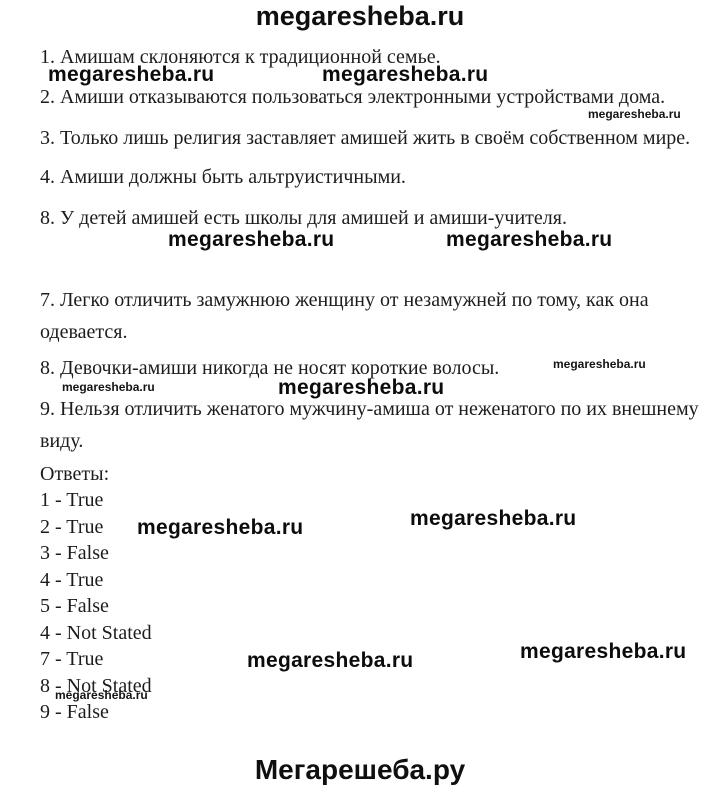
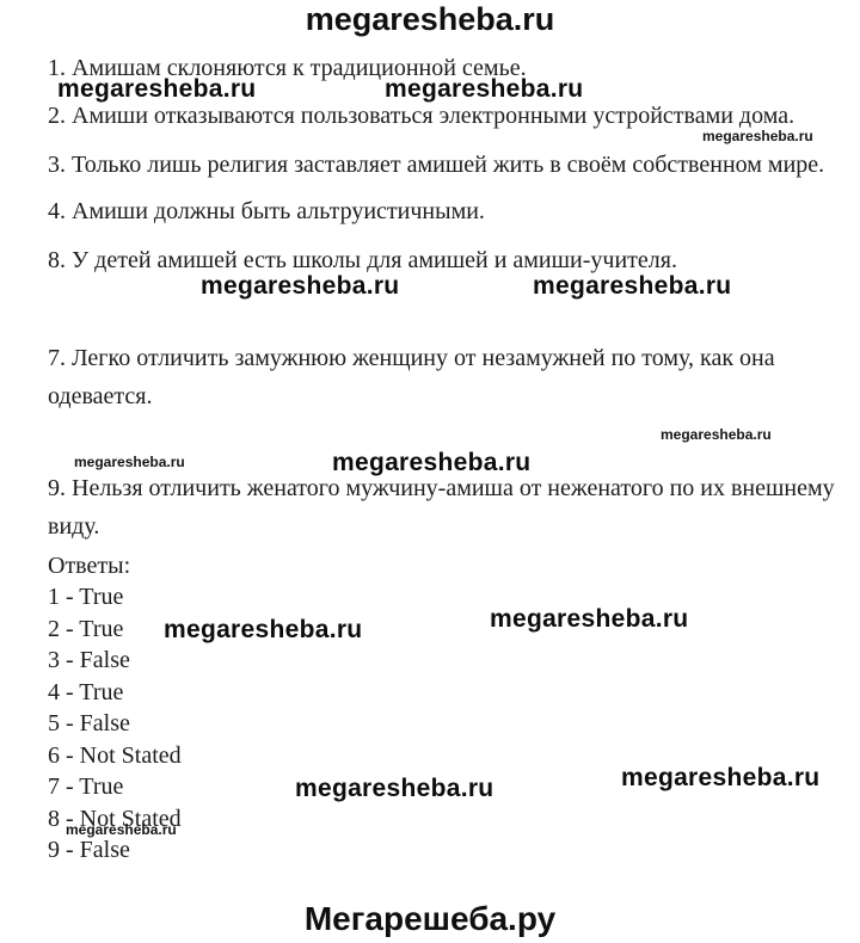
  megaresheba.ru
  1. Амишам склоняются к традиционной семье.
  2. Амиши отказываются пользоваться электронными устройствами дома.
  3. Только лишь религия заставляет амишей жить в своём собственном мире.
  4. Амиши должны быть альтруистичными.
  8. У детей амишей есть школы для амишей и амиши-учителя.
  7. Легко отличить замужнюю женщину от незамужней по тому, как она
  одевается.
- 8. Девочки-амиши никогда не носят короткие волосы.
  9. Нельзя отличить женатого мужчину-амиша от неженатого по их внешнему
  виду.
  megaresheba.ru
  megaresheba.ru
  megaresheba.ru
  megaresheba.ru
  megaresheba.ru
  megaresheba.ru
  megaresheba.ru
  megaresheba.ru
  megaresheba.ru
  megaresheba.ru
  megaresheba.ru
  megaresheba.ru
  megaresheba.ru
  Ответы:
  1 - True
  2 - True
  3 - False
  4 - True
  5 - False
- 4 - Not Stated
+ 6 - Not Stated
  7 - True
  8 - Not Stated
  9 - False
  Мегарешеба.ру
